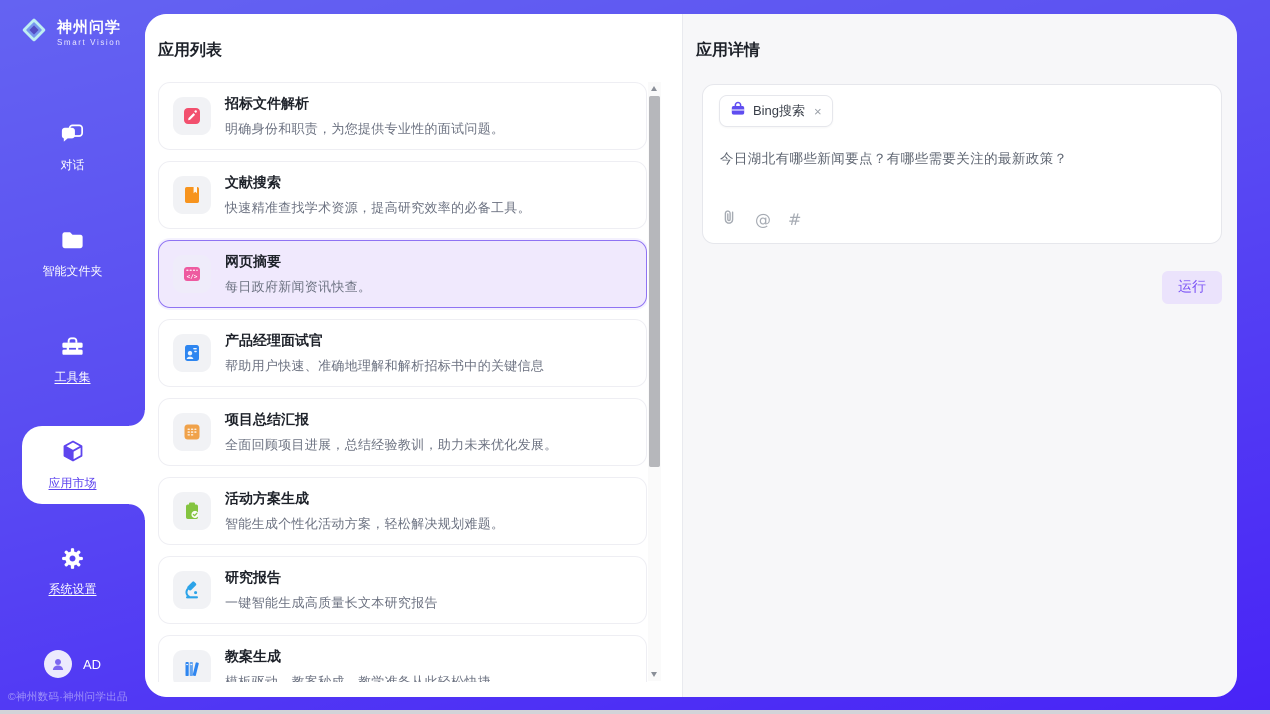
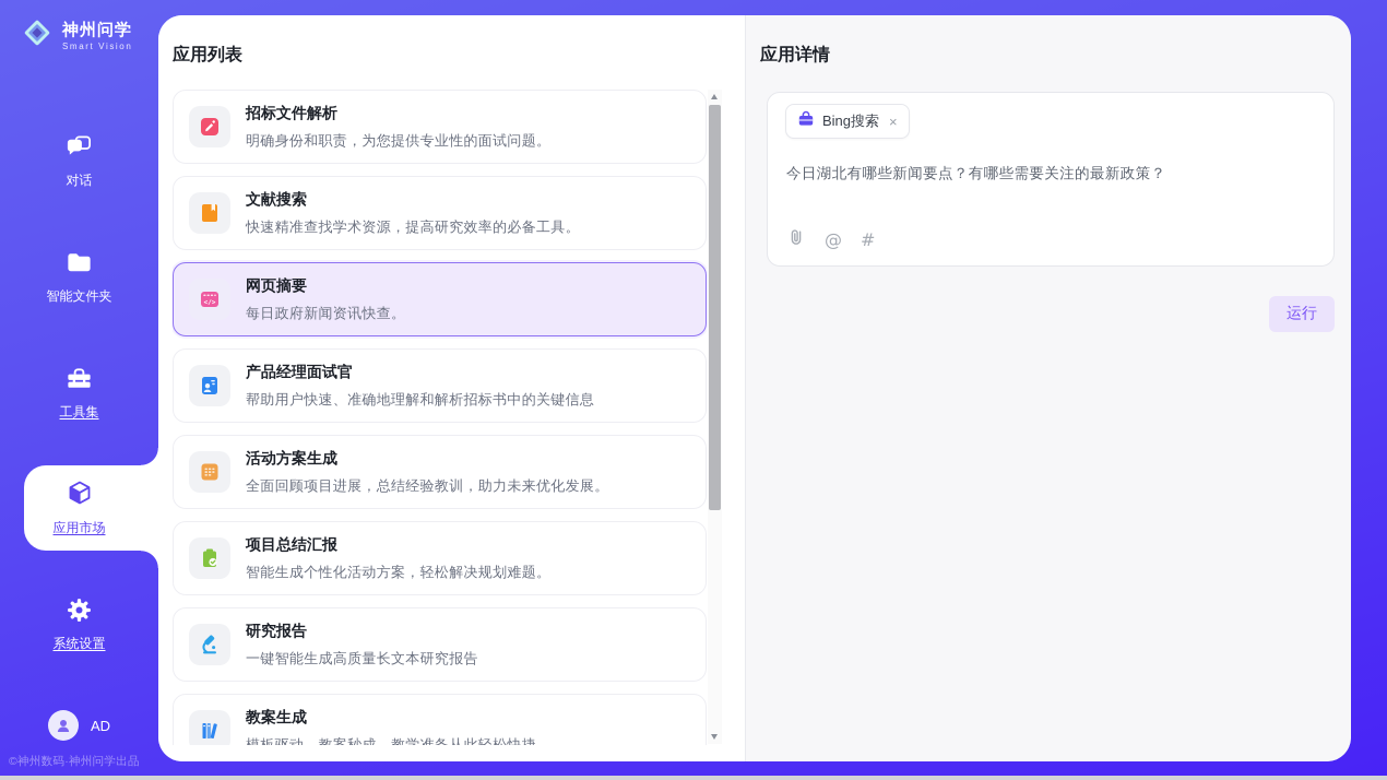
  神州问学
  Smart Vision
  对话
  智能文件夹
  工具集
  应用市场
  系统设置
  AD
  ©神州数码·神州问学出品
  应用列表
  招标文件解析
  明确身份和职责，为您提供专业性的面试问题。
  文献搜索
  快速精准查找学术资源，提高研究效率的必备工具。
  网页摘要
  每日政府新闻资讯快查。
  产品经理面试官
  帮助用户快速、准确地理解和解析招标书中的关键信息
- 项目总结汇报
+ 活动方案生成
  全面回顾项目进展，总结经验教训，助力未来优化发展。
- 活动方案生成
+ 项目总结汇报
  智能生成个性化活动方案，轻松解决规划难题。
  研究报告
  一键智能生成高质量长文本研究报告
  教案生成
  模板驱动，教案秒成，教学准备从此轻松快捷
  应用详情
  Bing搜索
  ×
  今日湖北有哪些新闻要点？有哪些需要关注的最新政策？
  @
  #
  运行
